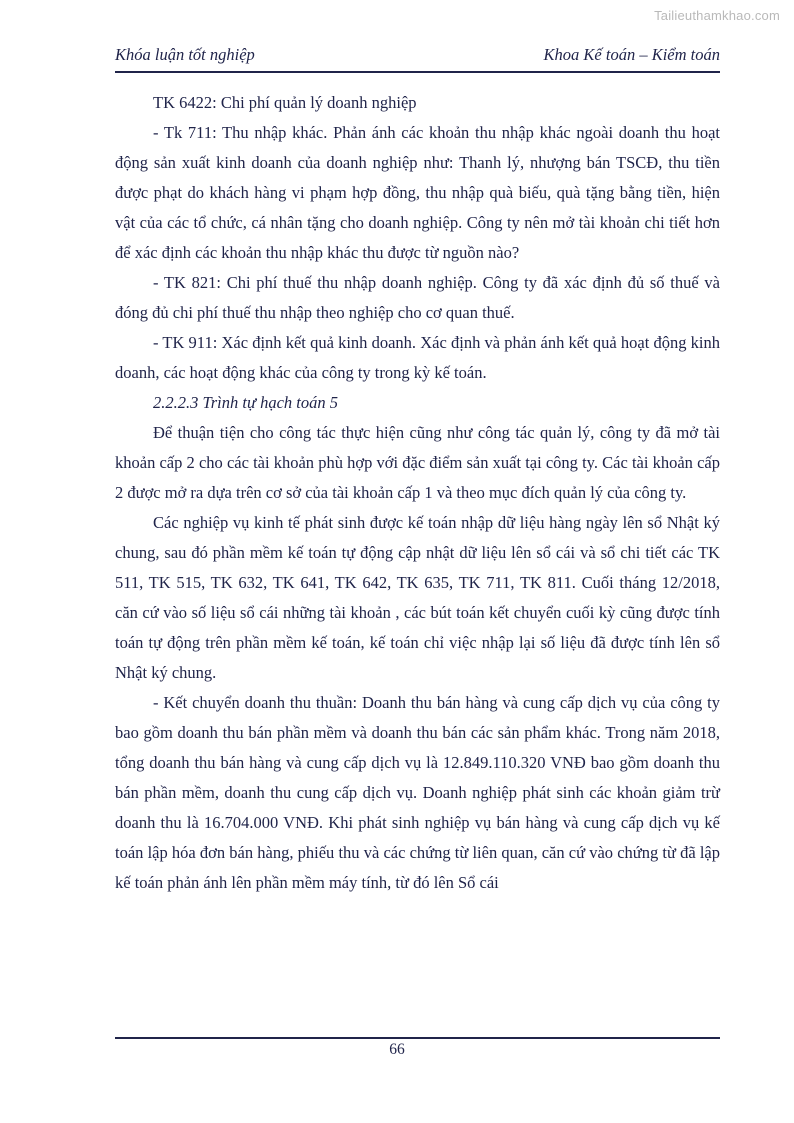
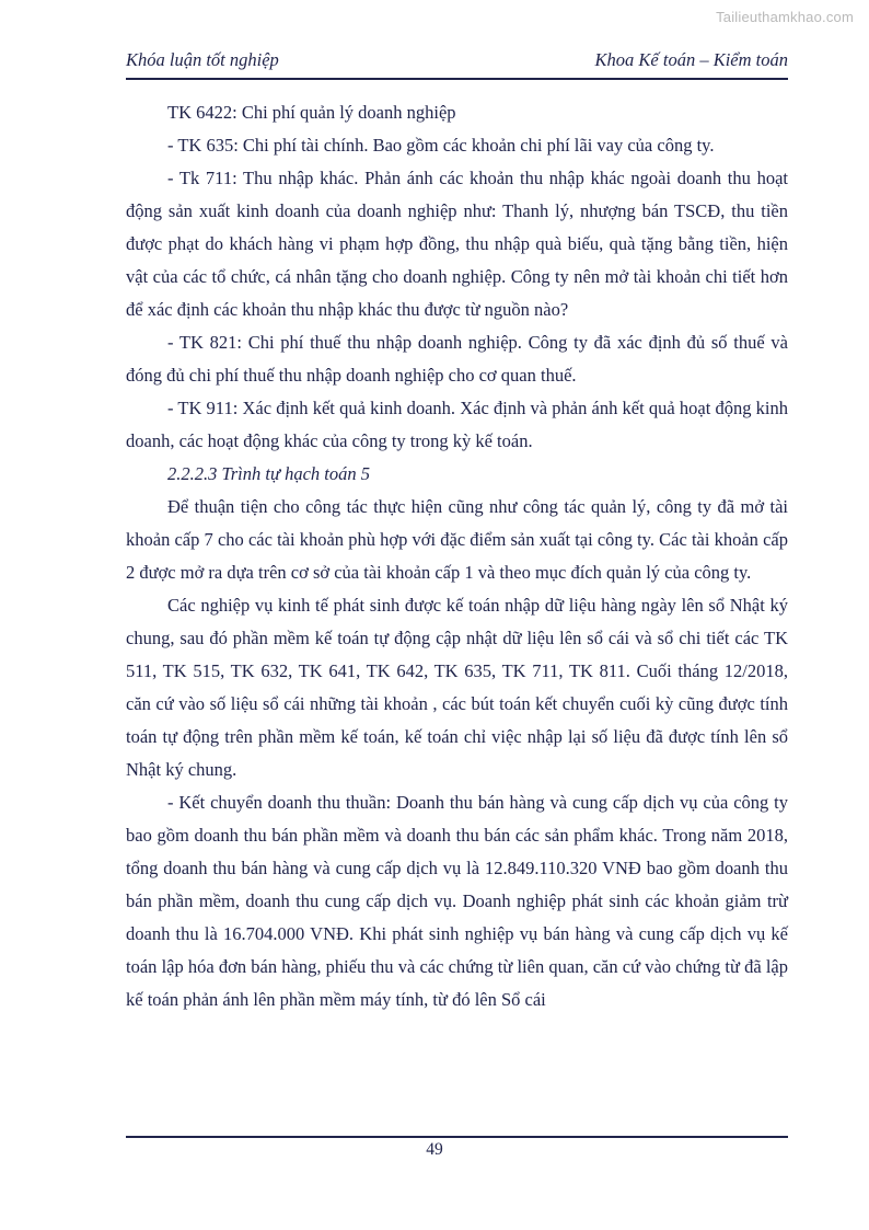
  Tailieuthamkhao.com
  Khóa luận tốt nghiệp
  Khoa Kế toán – Kiểm toán
  TK 6422: Chi phí quản lý doanh nghiệp
+ - TK 635: Chi phí tài chính. Bao gồm các khoản chi phí lãi vay của công ty.
  - Tk 711: Thu nhập khác. Phản ánh các khoản thu nhập khác ngoài doanh thu hoạt động sản xuất kinh doanh của doanh nghiệp như: Thanh lý, nhượng bán TSCĐ, thu tiền được phạt do khách hàng vi phạm hợp đồng, thu nhập quà biếu, quà tặng bằng tiền, hiện vật của các tổ chức, cá nhân tặng cho doanh nghiệp. Công ty nên mở tài khoản chi tiết hơn để xác định các khoản thu nhập khác thu được từ nguồn nào?
- - TK 821: Chi phí thuế thu nhập doanh nghiệp. Công ty đã xác định đủ số thuế và đóng đủ chi phí thuế thu nhập theo nghiệp cho cơ quan thuế.
+ - TK 821: Chi phí thuế thu nhập doanh nghiệp. Công ty đã xác định đủ số thuế và đóng đủ chi phí thuế thu nhập doanh nghiệp cho cơ quan thuế.
  - TK 911: Xác định kết quả kinh doanh. Xác định và phản ánh kết quả hoạt động kinh doanh, các hoạt động khác của công ty trong kỳ kế toán.
  2.2.2.3 Trình tự hạch toán 5
- Để thuận tiện cho công tác thực hiện cũng như công tác quản lý, công ty đã mở tài khoản cấp 2 cho các tài khoản phù hợp với đặc điểm sản xuất tại công ty. Các tài khoản cấp 2 được mở ra dựa trên cơ sở của tài khoản cấp 1 và theo mục đích quản lý của công ty.
+ Để thuận tiện cho công tác thực hiện cũng như công tác quản lý, công ty đã mở tài khoản cấp 7 cho các tài khoản phù hợp với đặc điểm sản xuất tại công ty. Các tài khoản cấp 2 được mở ra dựa trên cơ sở của tài khoản cấp 1 và theo mục đích quản lý của công ty.
  Các nghiệp vụ kinh tế phát sinh được kế toán nhập dữ liệu hàng ngày lên sổ Nhật ký chung, sau đó phần mềm kế toán tự động cập nhật dữ liệu lên sổ cái và sổ chi tiết các TK 511, TK 515, TK 632, TK 641, TK 642, TK 635, TK 711, TK 811. Cuối tháng 12/2018, căn cứ vào số liệu sổ cái những tài khoản , các bút toán kết chuyển cuối kỳ cũng được tính toán tự động trên phần mềm kế toán, kế toán chỉ việc nhập lại số liệu đã được tính lên sổ Nhật ký chung.
  - Kết chuyển doanh thu thuần: Doanh thu bán hàng và cung cấp dịch vụ của công ty bao gồm doanh thu bán phần mềm và doanh thu bán các sản phẩm khác. Trong năm 2018, tổng doanh thu bán hàng và cung cấp dịch vụ là 12.849.110.320 VNĐ bao gồm doanh thu bán phần mềm, doanh thu cung cấp dịch vụ. Doanh nghiệp phát sinh các khoản giảm trừ doanh thu là 16.704.000 VNĐ. Khi phát sinh nghiệp vụ bán hàng và cung cấp dịch vụ kế toán lập hóa đơn bán hàng, phiếu thu và các chứng từ liên quan, căn cứ vào chứng từ đã lập kế toán phản ánh lên phần mềm máy tính, từ đó lên Sổ cái
- 66
+ 49
